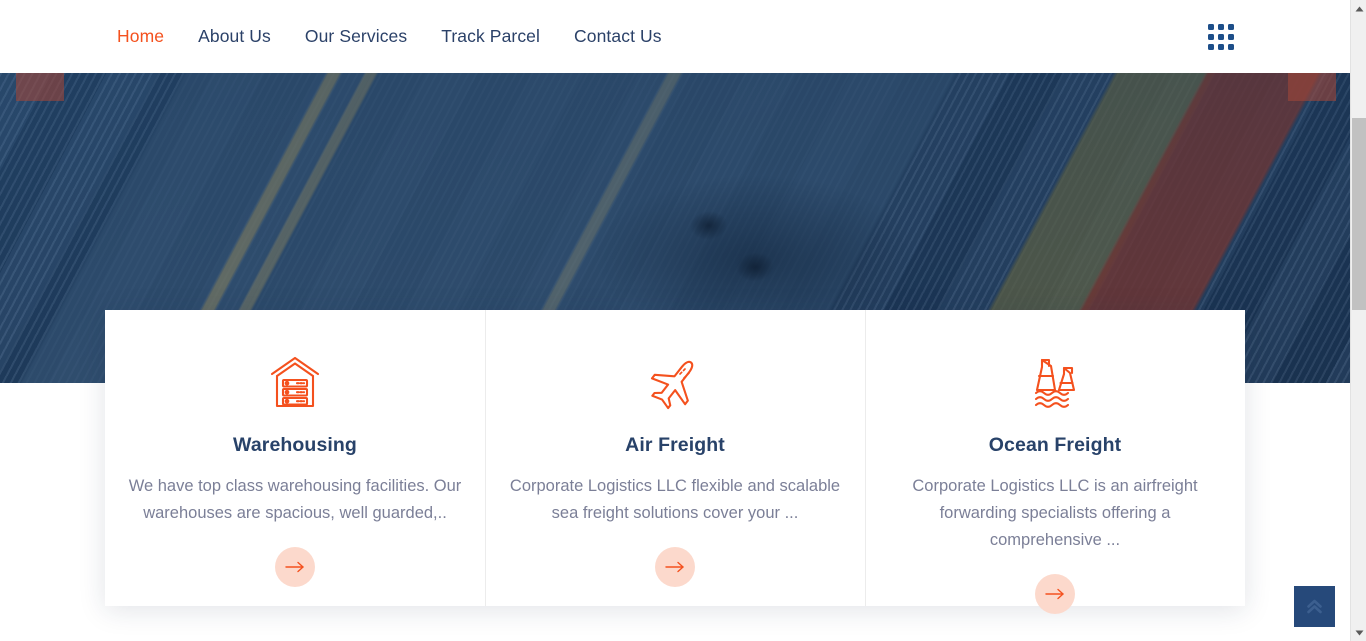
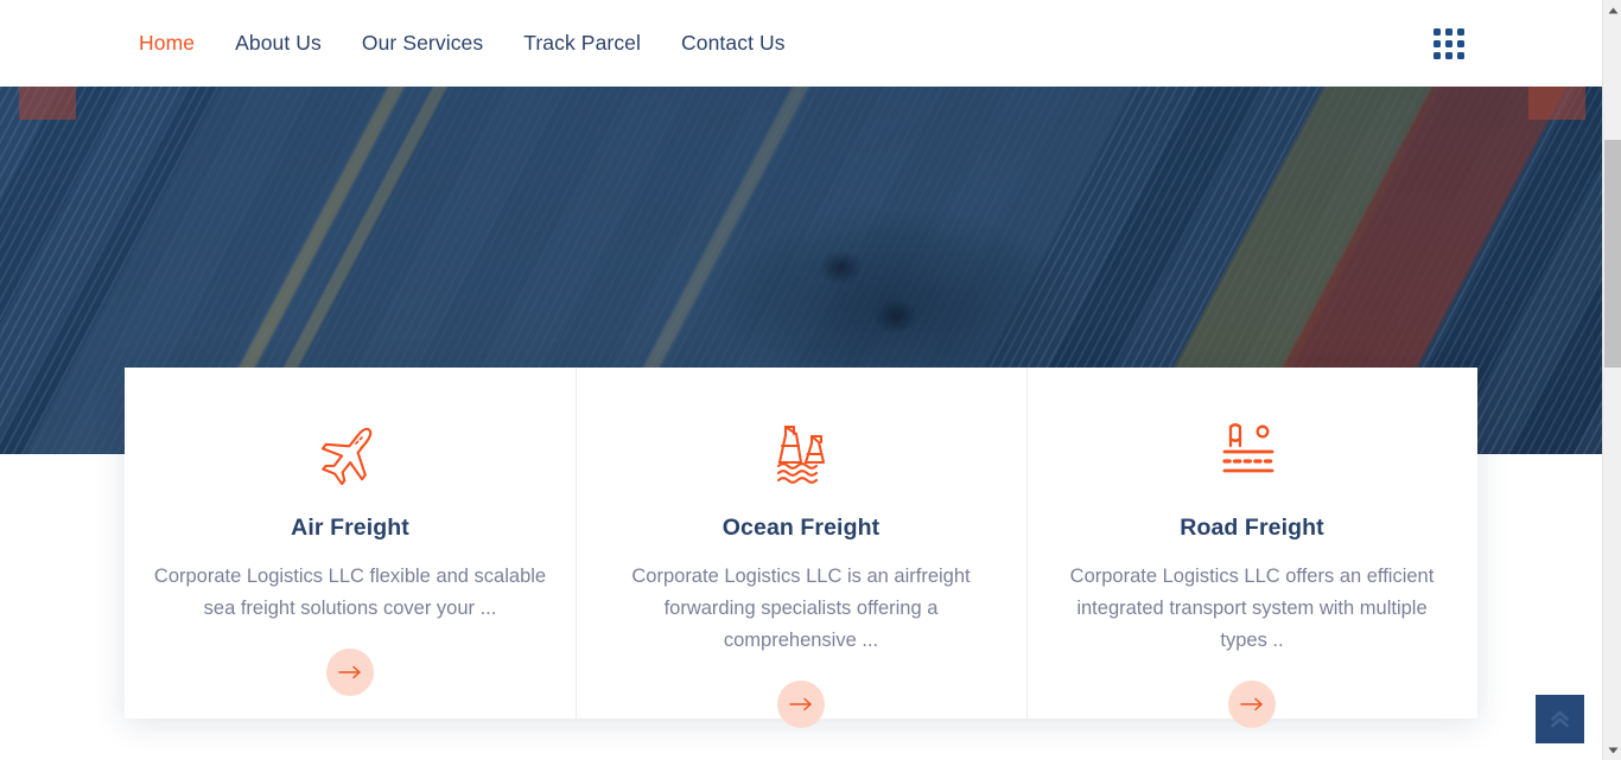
  Home
  About Us
  Our Services
  Track Parcel
  Contact Us
- Warehousing
- We have top class warehousing facilities. Our warehouses are spacious, well guarded,..
  Air Freight
  Corporate Logistics LLC flexible and scalable sea freight solutions cover your ...
  Ocean Freight
  Corporate Logistics LLC is an airfreight forwarding specialists offering a comprehensive ...
+ Road Freight
+ Corporate Logistics LLC offers an efficient integrated transport system with multiple types ..
